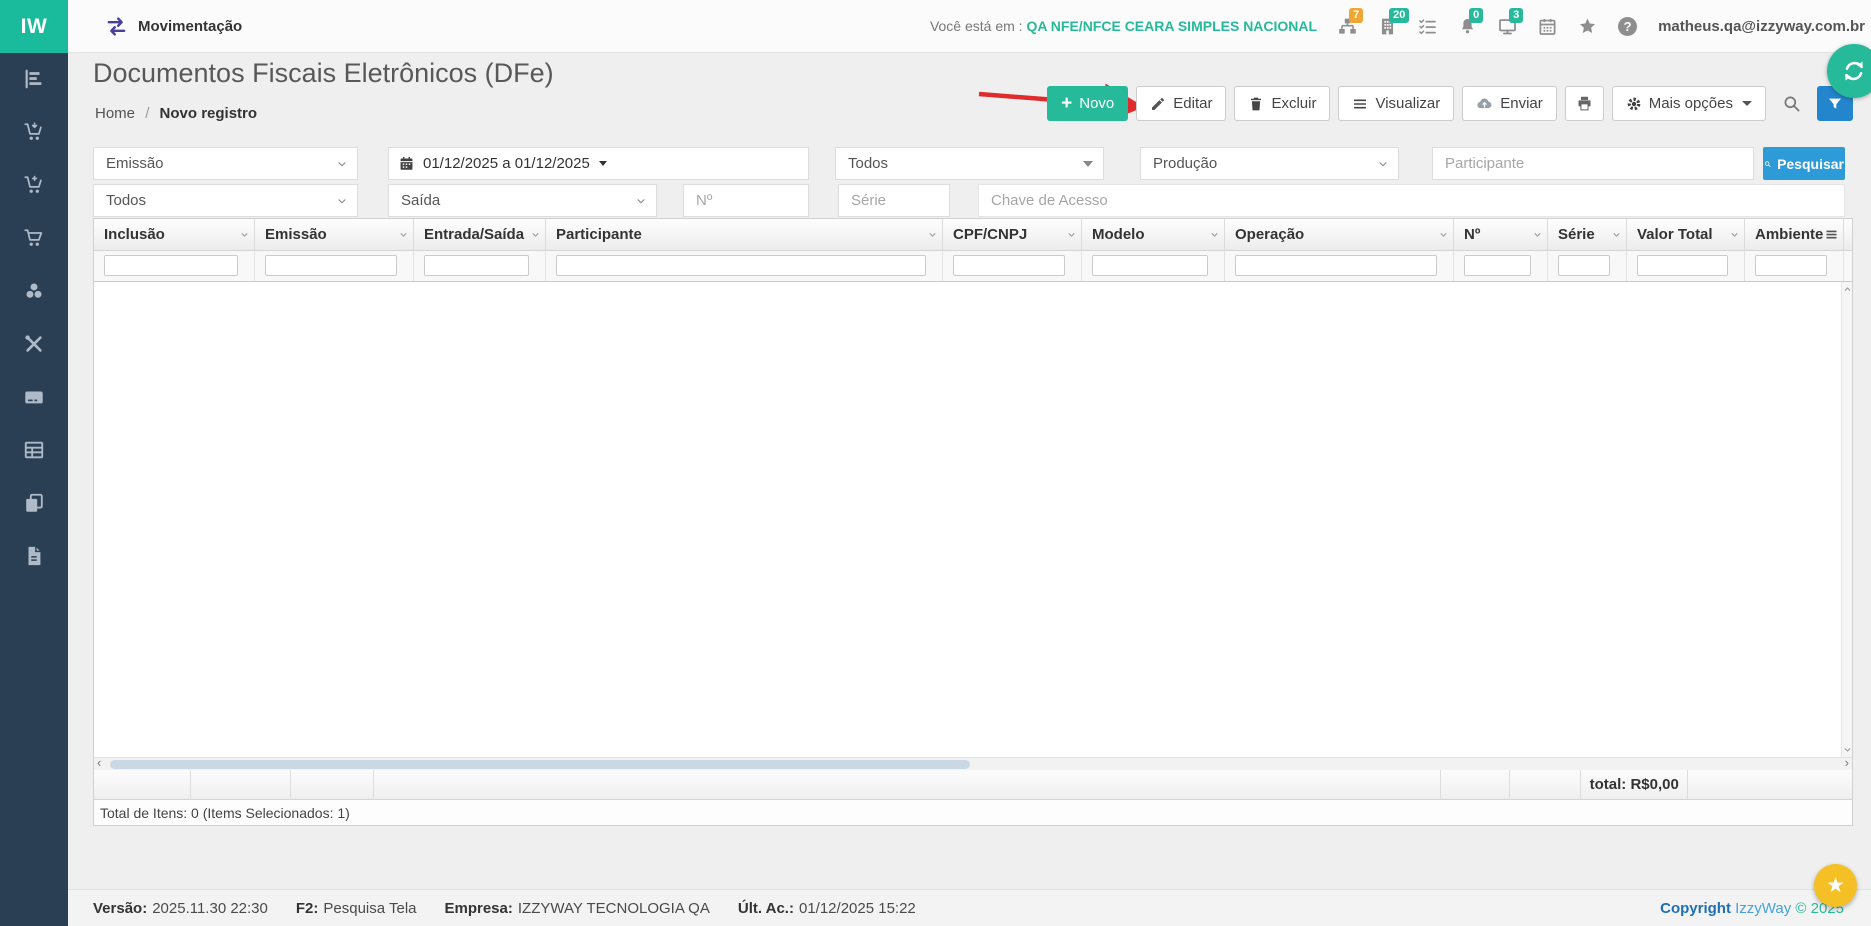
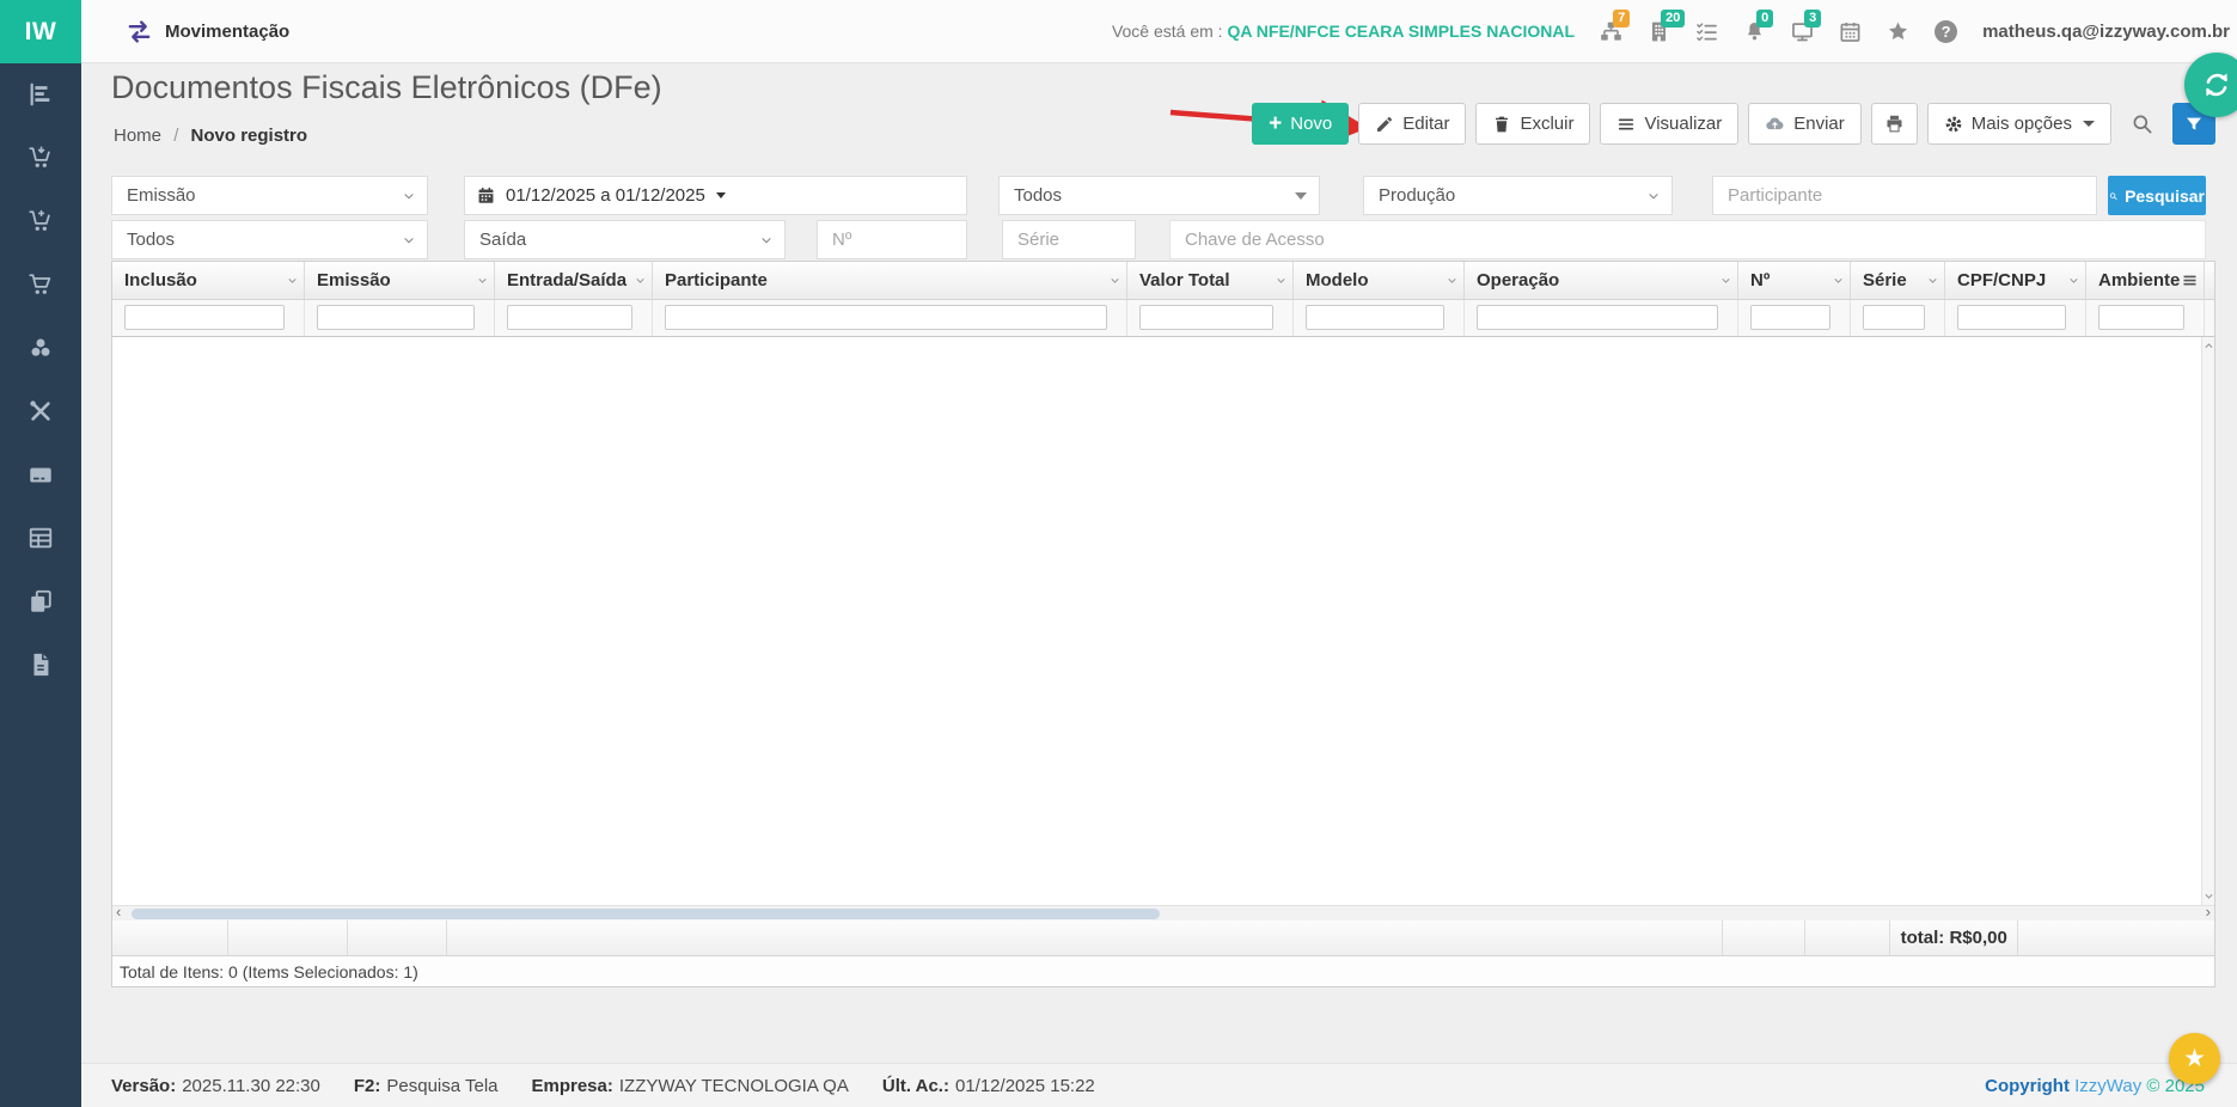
  IW
  Movimentação
  Você está em : QA NFE/NFCE CEARA SIMPLES NACIONAL
  7
  20
  0
  3
  ?
  matheus.qa@izzyway.com.br
  Documentos Fiscais Eletrônicos (DFe)
  Home / Novo registro
  +
  Novo
  Editar
  Excluir
  Visualizar
  Enviar
  Mais opções
  Emissão
  01/12/2025 a 01/12/2025
  Todos
  Produção
  Participante
  Pesquisar
  Todos
  Saída
  Nº
  Série
  Chave de Acesso
  Inclusão
  Emissão
  Entrada/Saída
  Participante
- CPF/CNPJ
+ Valor Total
  Modelo
  Operação
  Nº
  Série
- Valor Total
+ CPF/CNPJ
  Ambiente
  ‹
  ›
  total: R$0,00
  Total de Itens: 0 (Items Selecionados: 1)
  Versão: 2025.11.30 22:30
  F2: Pesquisa Tela
  Empresa: IZZYWAY TECNOLOGIA QA
  Últ. Ac.: 01/12/2025 15:22
  Copyright IzzyWay © 2025
  ★
